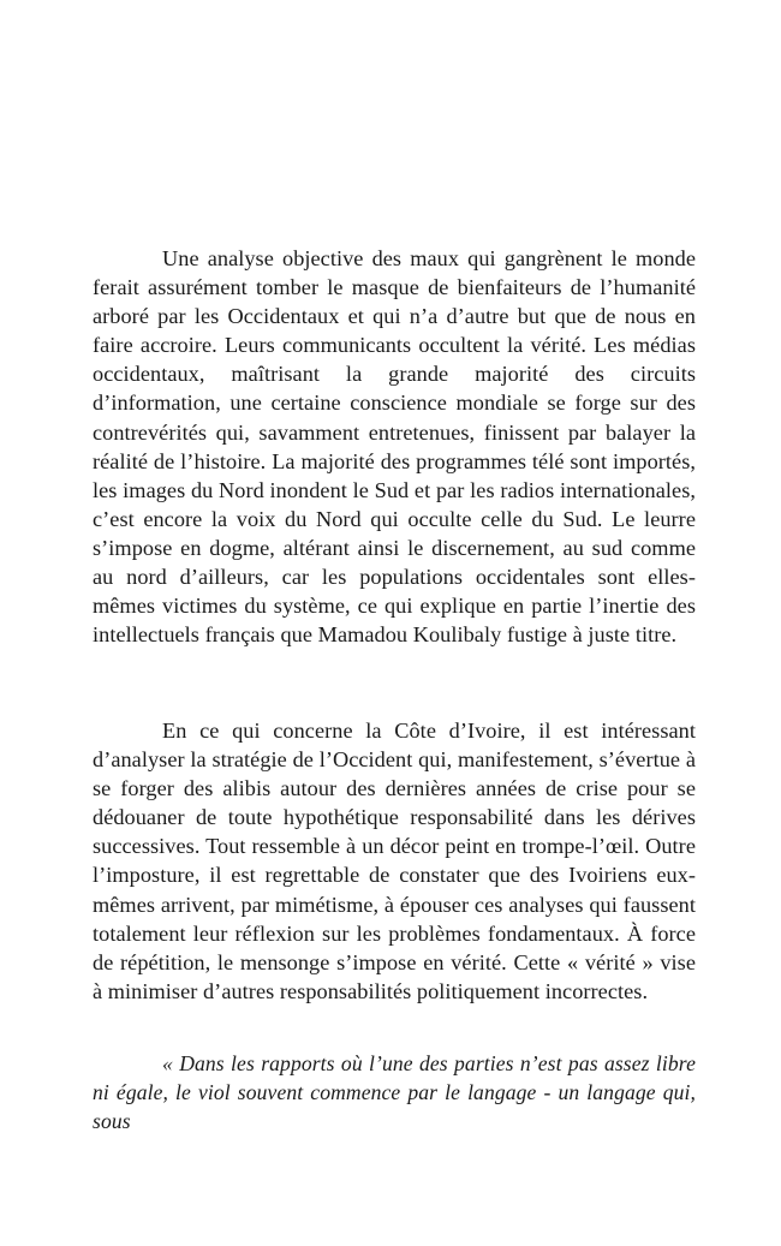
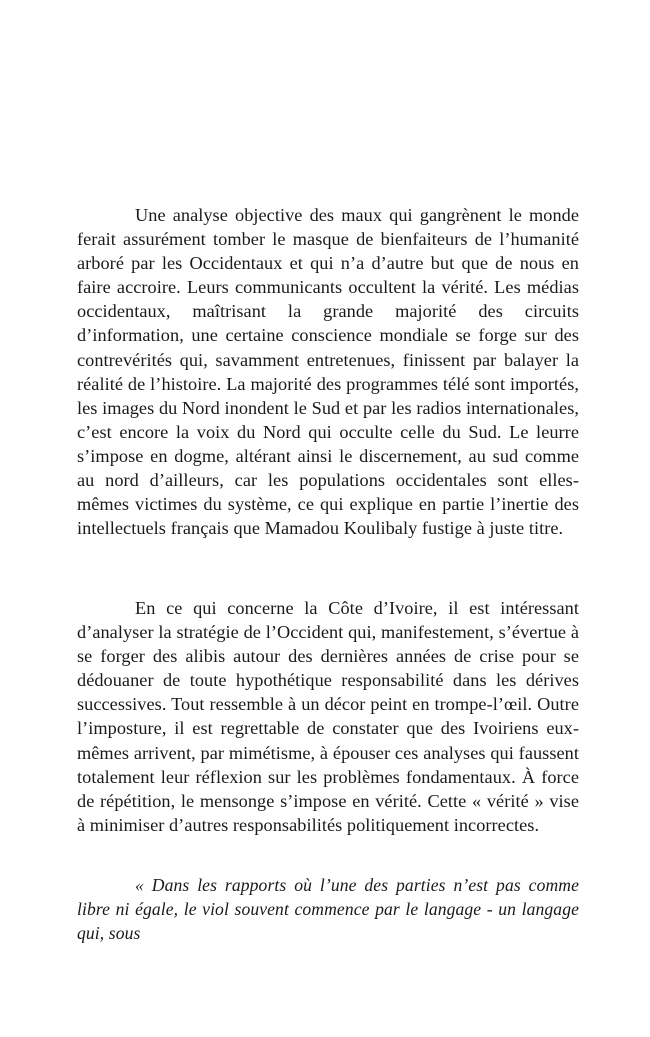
  Une analyse objective des maux qui gangrènent le monde ferait assurément tomber le masque de bienfaiteurs de l’humanité arboré par les Occidentaux et qui n’a d’autre but que de nous en faire accroire. Leurs communicants occultent la vérité. Les médias occidentaux, maîtrisant la grande majorité des circuits d’information, une certaine conscience mondiale se forge sur des contrevérités qui, savamment entretenues, finissent par balayer la réalité de l’histoire. La majorité des programmes télé sont importés, les images du Nord inondent le Sud et par les radios internationales, c’est encore la voix du Nord qui occulte celle du Sud. Le leurre s’impose en dogme, altérant ainsi le discernement, au sud comme au nord d’ailleurs, car les populations occidentales sont elles-mêmes victimes du système, ce qui explique en partie l’inertie des intellectuels français que Mamadou Koulibaly fustige à juste titre.
  En ce qui concerne la Côte d’Ivoire, il est intéressant d’analyser la stratégie de l’Occident qui, manifestement, s’évertue à se forger des alibis autour des dernières années de crise pour se dédouaner de toute hypothétique responsabilité dans les dérives successives. Tout ressemble à un décor peint en trompe-l’œil. Outre l’imposture, il est regrettable de constater que des Ivoiriens eux-mêmes arrivent, par mimétisme, à épouser ces analyses qui faussent totalement leur réflexion sur les problèmes fondamentaux. À force de répétition, le mensonge s’impose en vérité. Cette « vérité » vise à minimiser d’autres responsabilités politiquement incorrectes.
- « Dans les rapports où l’une des parties n’est pas assez libre ni égale, le viol souvent commence par le langage - un langage qui, sous
+ « Dans les rapports où l’une des parties n’est pas comme libre ni égale, le viol souvent commence par le langage - un langage qui, sous
